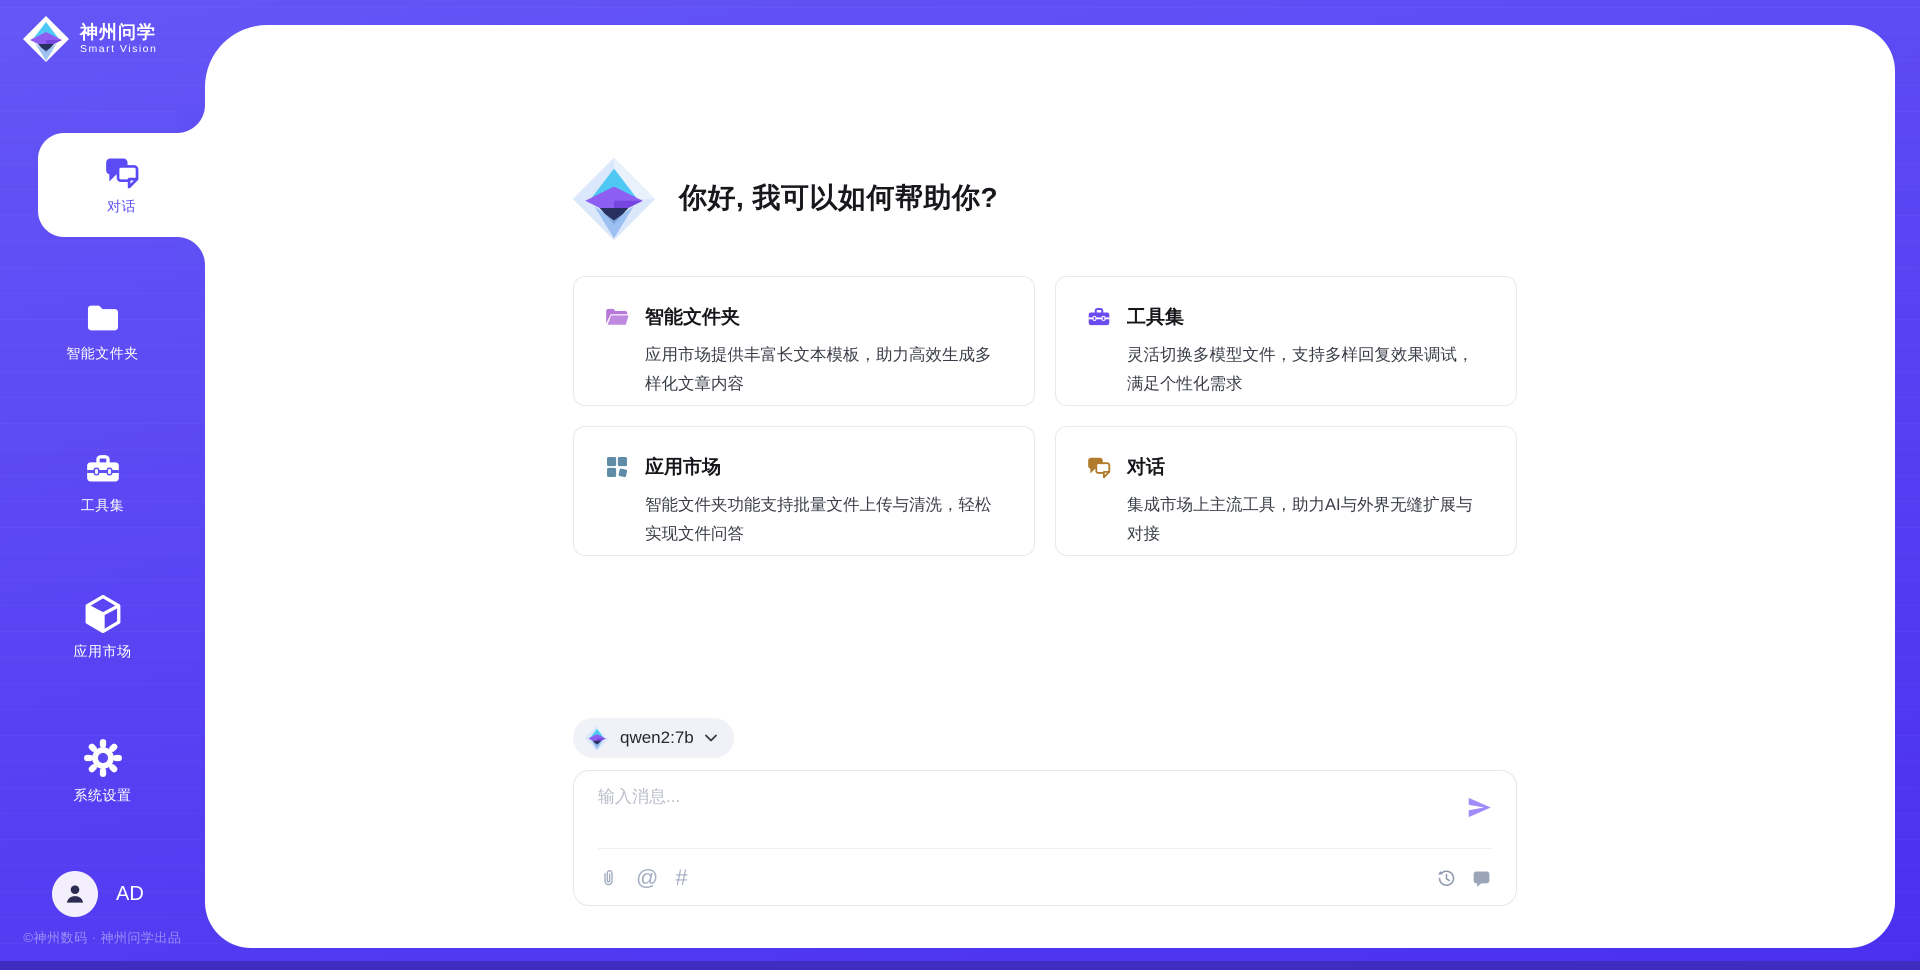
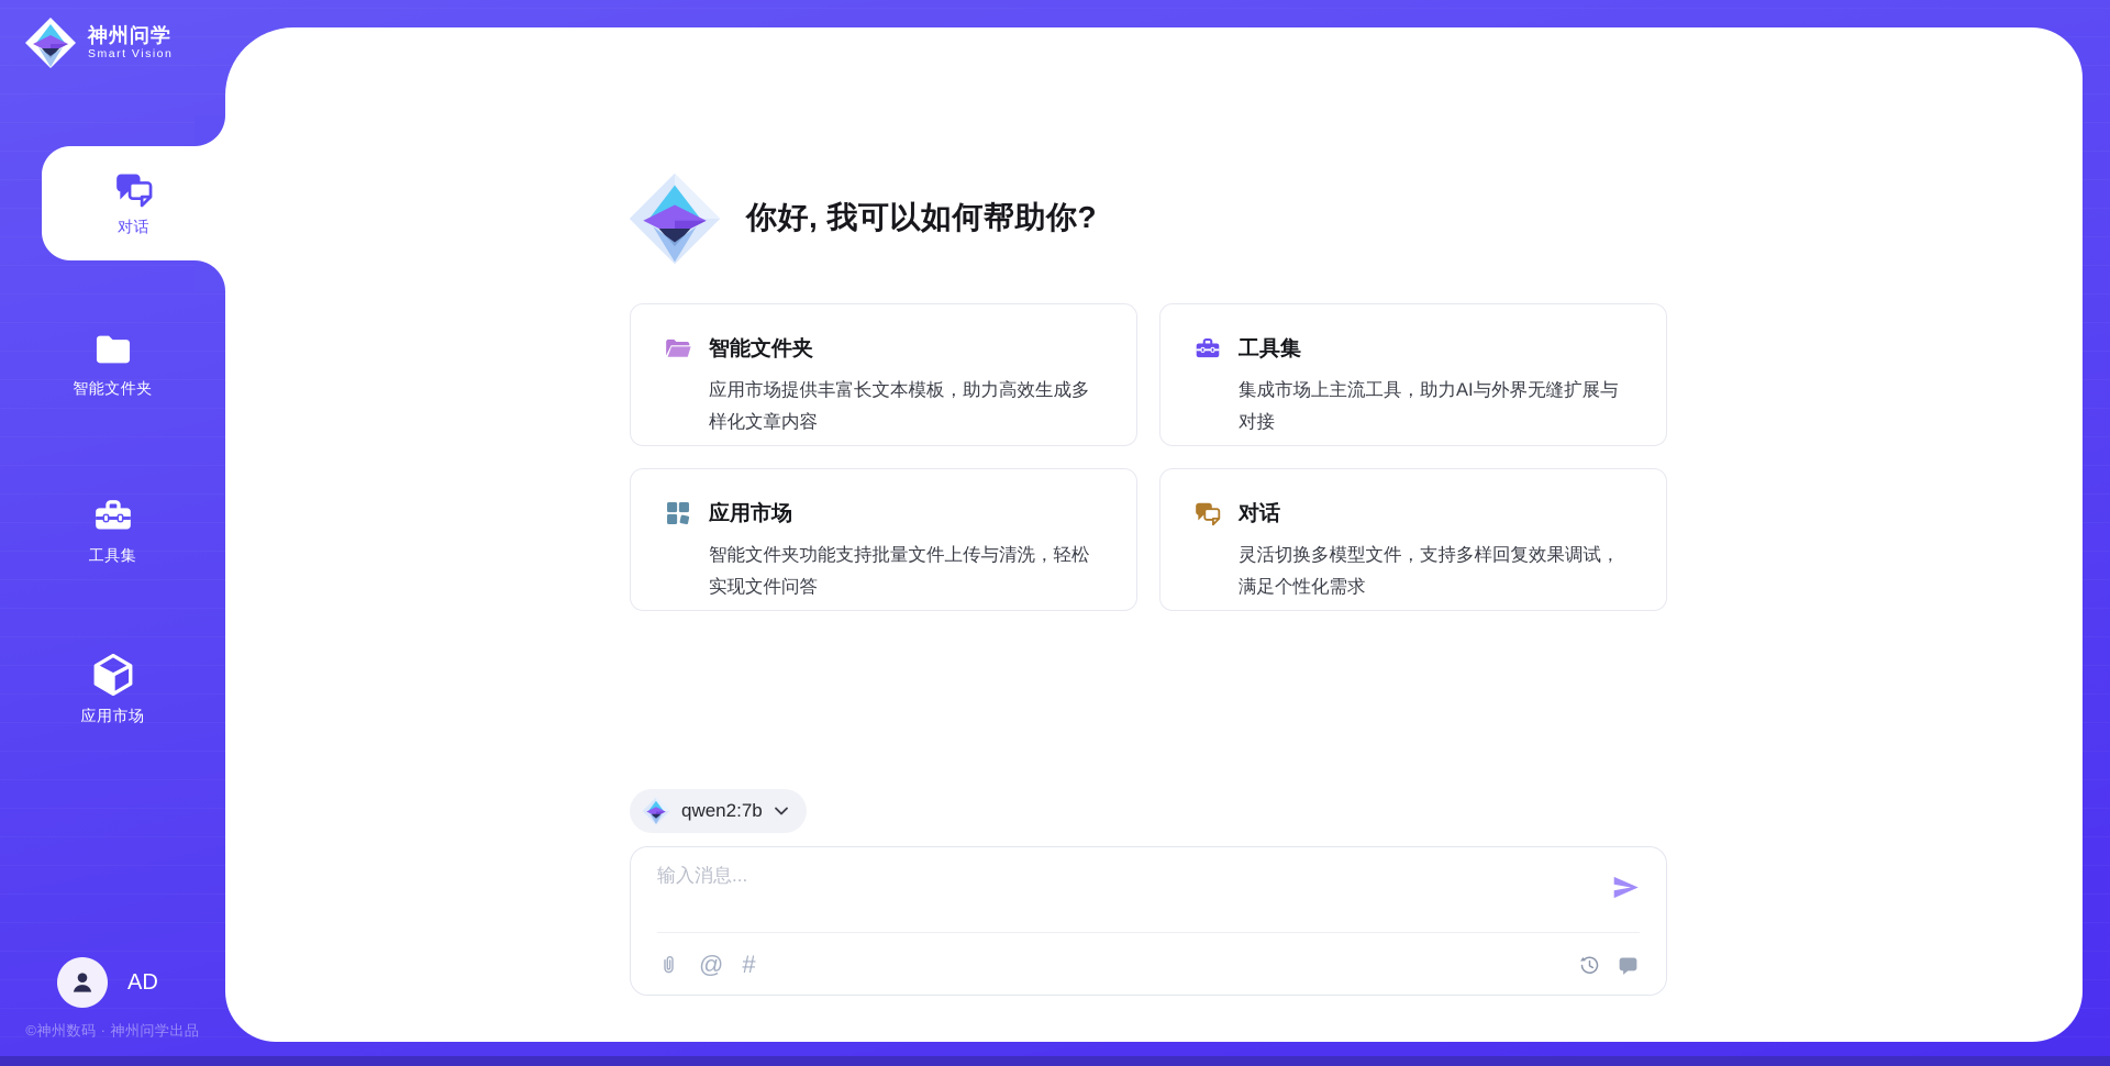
  神州问学
  Smart Vision
  对话
  智能文件夹
  工具集
  应用市场
- 系统设置
  AD
  ©神州数码 · 神州问学出品
  你好, 我可以如何帮助你?
  智能文件夹
  应用市场提供丰富长文本模板，助力高效生成多样化文章内容
  工具集
- 灵活切换多模型文件，支持多样回复效果调试，满足个性化需求
+ 集成市场上主流工具，助力AI与外界无缝扩展与对接
  应用市场
  智能文件夹功能支持批量文件上传与清洗，轻松实现文件问答
  对话
- 集成市场上主流工具，助力AI与外界无缝扩展与对接
+ 灵活切换多模型文件，支持多样回复效果调试，满足个性化需求
  qwen2:7b
  输入消息...
  @
  #
